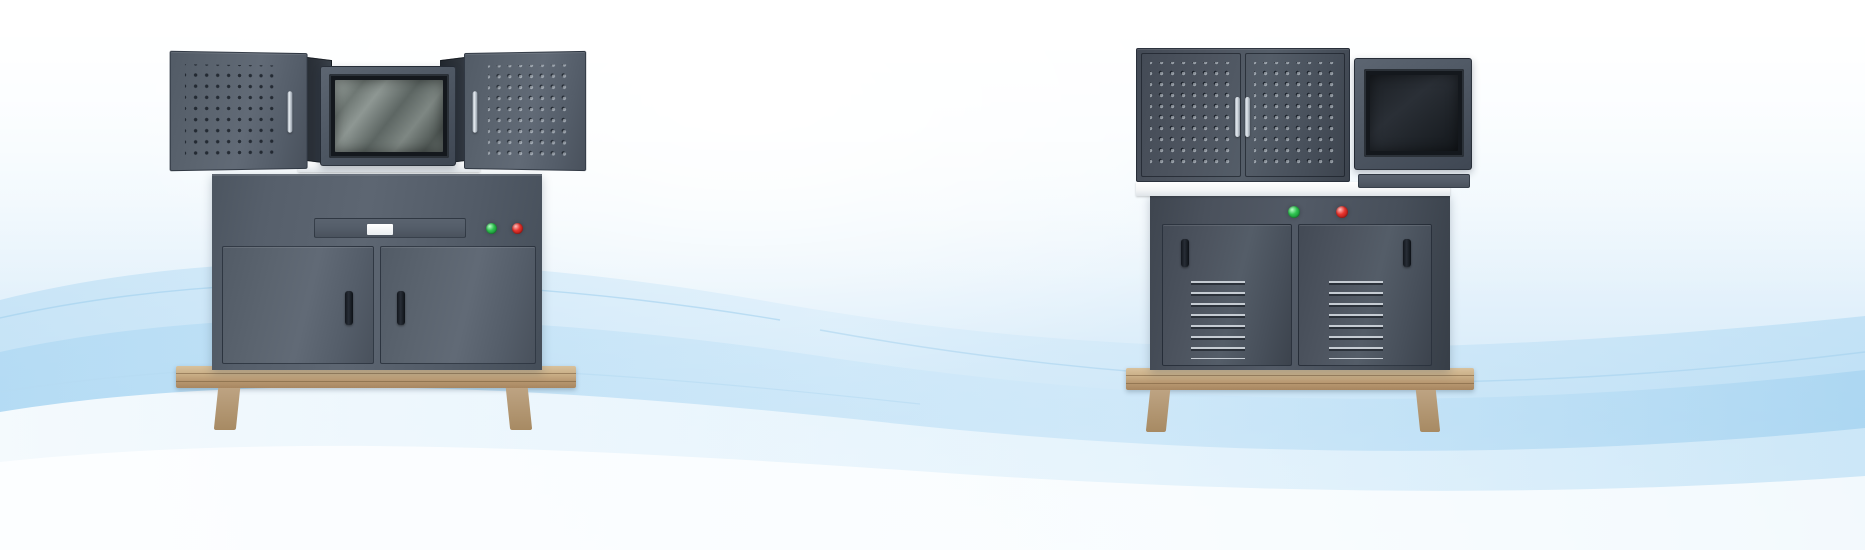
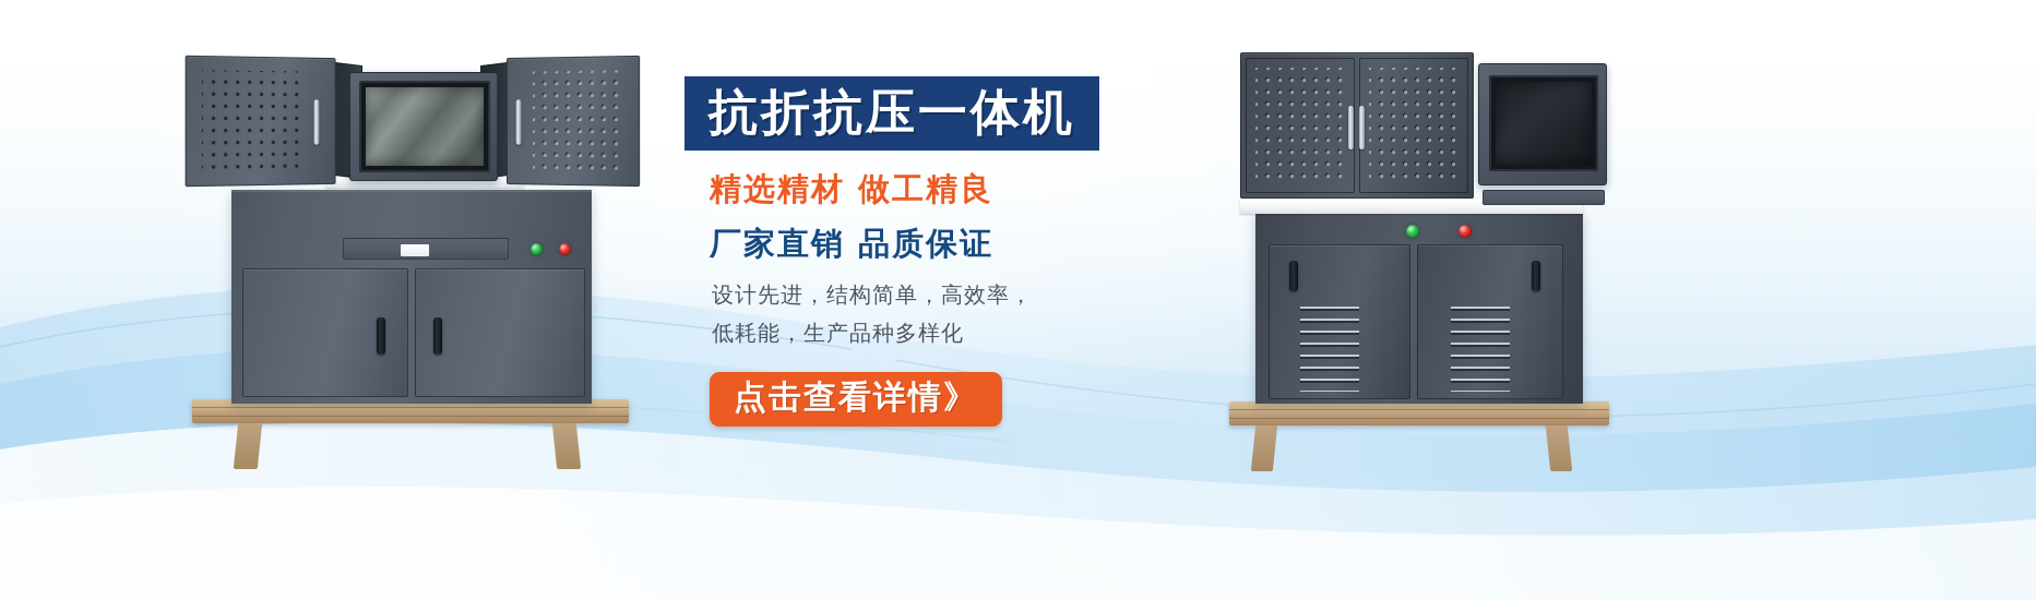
+ 抗折抗压一体机
+ 精选精材 做工精良
+ 厂家直销 品质保证
+ 设计先进，结构简单，高效率，
+ 低耗能，生产品种多样化
+ 点击查看详情》
